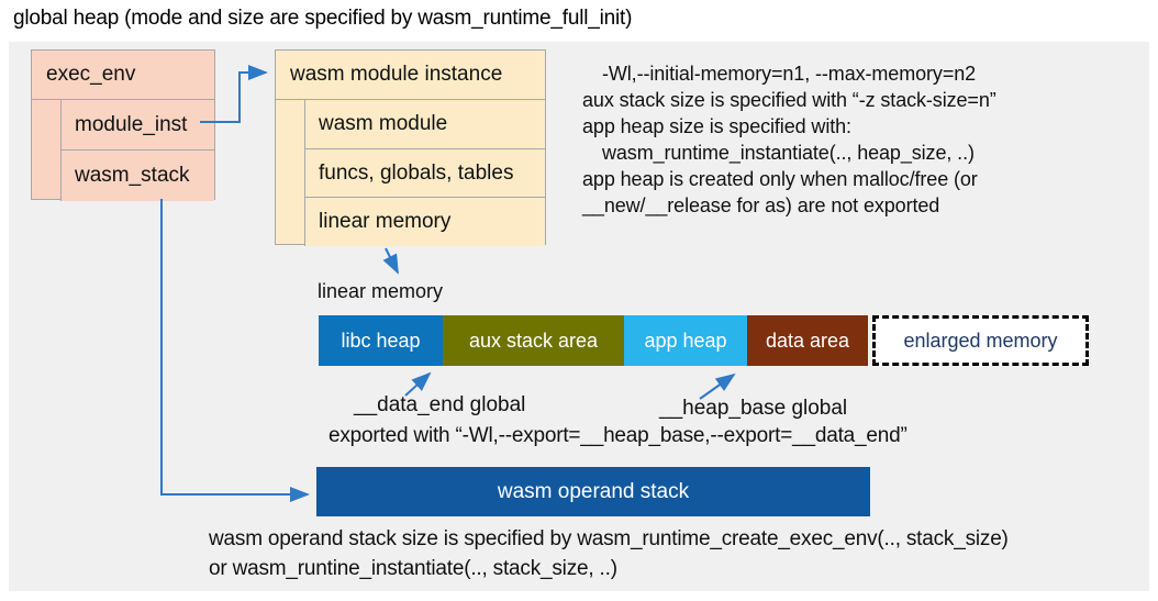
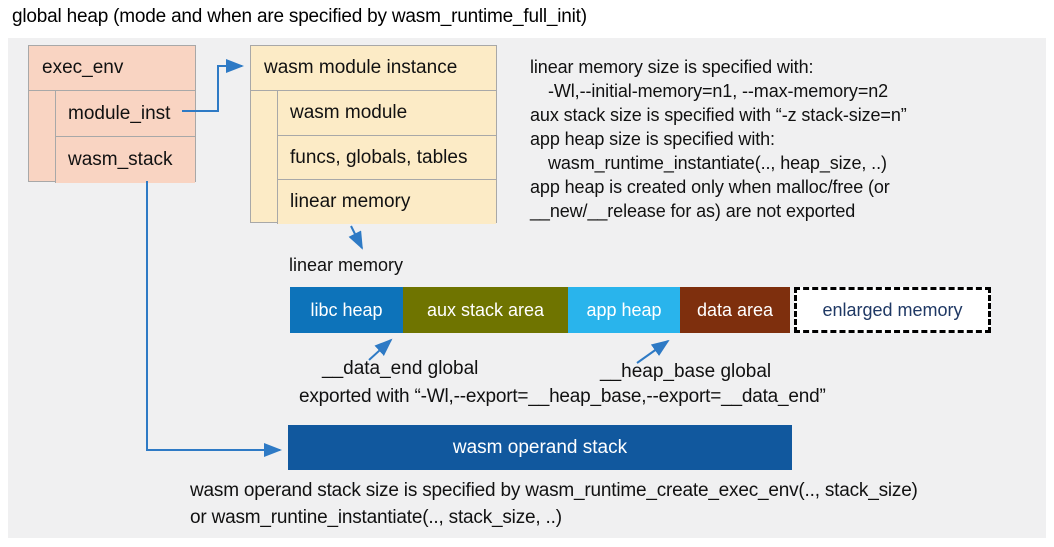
- global heap (mode and size are specified by wasm_runtime_full_init)
+ global heap (mode and when are specified by wasm_runtime_full_init)
  exec_env
  module_inst
  wasm_stack
  wasm module instance
  wasm module
  funcs, globals, tables
  linear memory
+ linear memory size is specified with:
  -Wl,--initial-memory=n1, --max-memory=n2
  aux stack size is specified with “-z stack-size=n”
  app heap size is specified with:
  wasm_runtime_instantiate(.., heap_size, ..)
  app heap is created only when malloc/free (or
  __new/__release for as) are not exported
  linear memory
  libc heap
  aux stack area
  app heap
  data area
  enlarged memory
  __data_end global
  __heap_base global
  exported with “-Wl,--export=__heap_base,--export=__data_end”
  wasm operand stack
  wasm operand stack size is specified by wasm_runtime_create_exec_env(.., stack_size)
  or wasm_runtine_instantiate(.., stack_size, ..)
